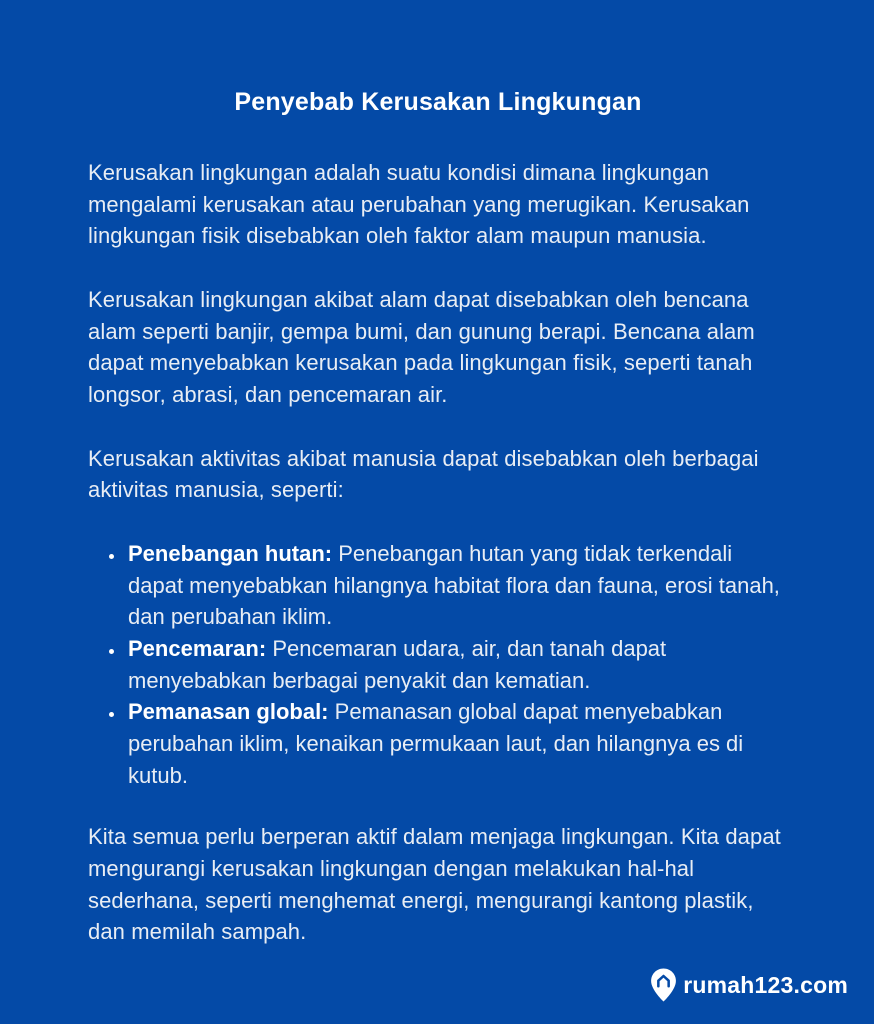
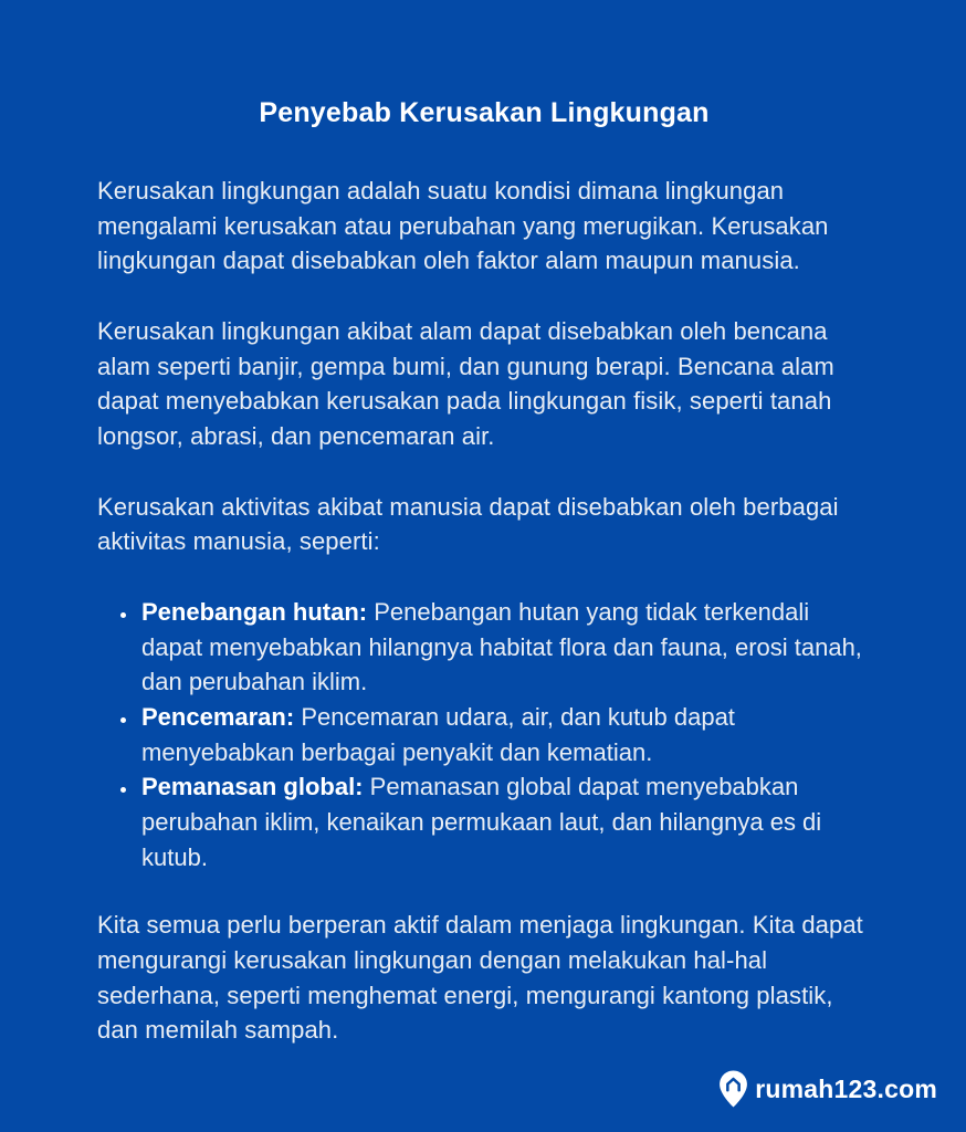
  Penyebab Kerusakan Lingkungan
- Kerusakan lingkungan adalah suatu kondisi dimana lingkungan mengalami kerusakan atau perubahan yang merugikan. Kerusakan lingkungan fisik disebabkan oleh faktor alam maupun manusia.
+ Kerusakan lingkungan adalah suatu kondisi dimana lingkungan mengalami kerusakan atau perubahan yang merugikan. Kerusakan lingkungan dapat disebabkan oleh faktor alam maupun manusia.
  Kerusakan lingkungan akibat alam dapat disebabkan oleh bencana alam seperti banjir, gempa bumi, dan gunung berapi. Bencana alam dapat menyebabkan kerusakan pada lingkungan fisik, seperti tanah longsor, abrasi, dan pencemaran air.
  Kerusakan aktivitas akibat manusia dapat disebabkan oleh berbagai aktivitas manusia, seperti:
  Penebangan hutan: Penebangan hutan yang tidak terkendali dapat menyebabkan hilangnya habitat flora dan fauna, erosi tanah, dan perubahan iklim.
- Pencemaran: Pencemaran udara, air, dan tanah dapat menyebabkan berbagai penyakit dan kematian.
+ Pencemaran: Pencemaran udara, air, dan kutub dapat menyebabkan berbagai penyakit dan kematian.
  Pemanasan global: Pemanasan global dapat menyebabkan perubahan iklim, kenaikan permukaan laut, dan hilangnya es di kutub.
  Kita semua perlu berperan aktif dalam menjaga lingkungan. Kita dapat mengurangi kerusakan lingkungan dengan melakukan hal-hal sederhana, seperti menghemat energi, mengurangi kantong plastik, dan memilah sampah.
  rumah123.com
